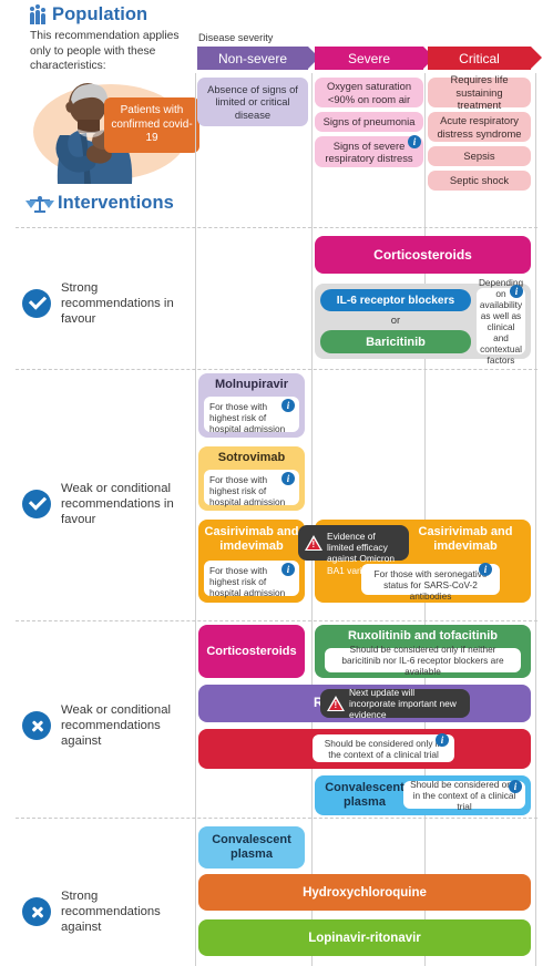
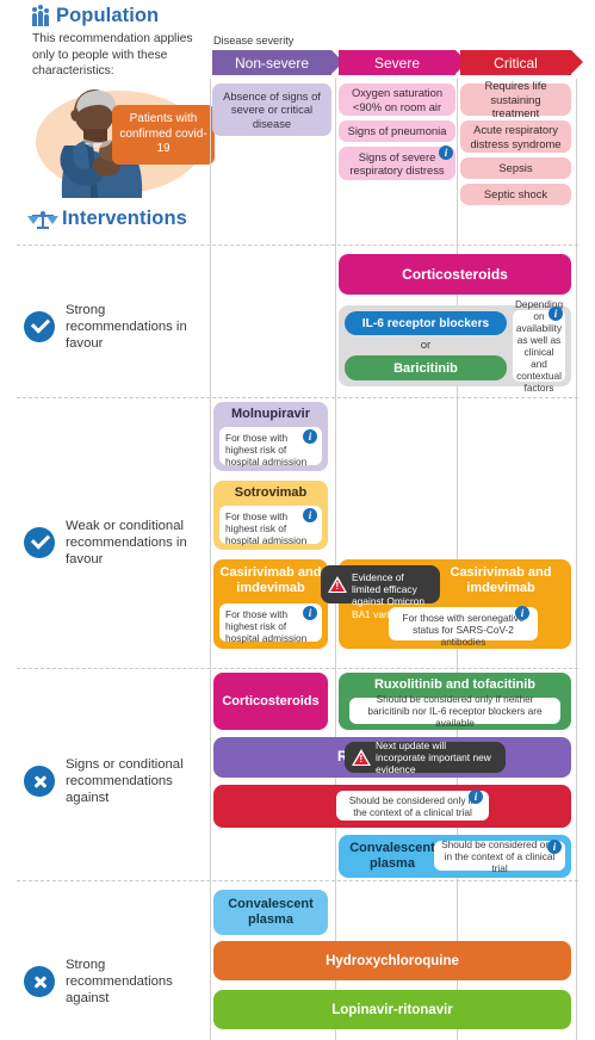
  Population
  This recommendation applies only to people with these characteristics:
  Patients with confirmed covid-19
  Interventions
  Disease severity
  Non-severe
  Severe
  Critical
- Absence of signs of limited or critical disease
+ Absence of signs of severe or critical disease
  Oxygen saturation <90% on room air
  Signs of pneumonia
  Signs of severe respiratory distress
  i
  Requires life sustaining treatment
  Acute respiratory distress syndrome
  Sepsis
  Septic shock
  Strong recommendations in favour
  Corticosteroids
  IL-6 receptor blockers
  or
  Baricitinib
  Depending on availability as well as clinical and contextual factors
  i
  Weak or conditional recommendations in favour
  Molnupiravir
  For those with highest risk of hospital admission
  i
  Sotrovimab
  For those with highest risk of hospital admission
  i
  Casirivimab and imdevimab
  For those with highest risk of hospital admission
  i
  Casirivimab and imdevimab
  For those with seronegati status for SARS-CoV-2 antibodies
  i
  Evidence of limited efficacy against Omicron BA1 variant
- Weak or conditional recommendations against
+ Signs or conditional recommendations against
  Corticosteroids
  Ruxolitinib and tofacitinib
  Should be considered only if neither baricitinib nor IL-6 receptor blockers are available
  Next update will incorporate important new evidence
  Should be considered only the context of a clinical trial
  i
  Convalescent plasma
  Should be considered o in the context of a clinical trial
  i
  Strong recommendations against
  Convalescent plasma
  Hydroxychloroquine
  Lopinavir-ritonavir
